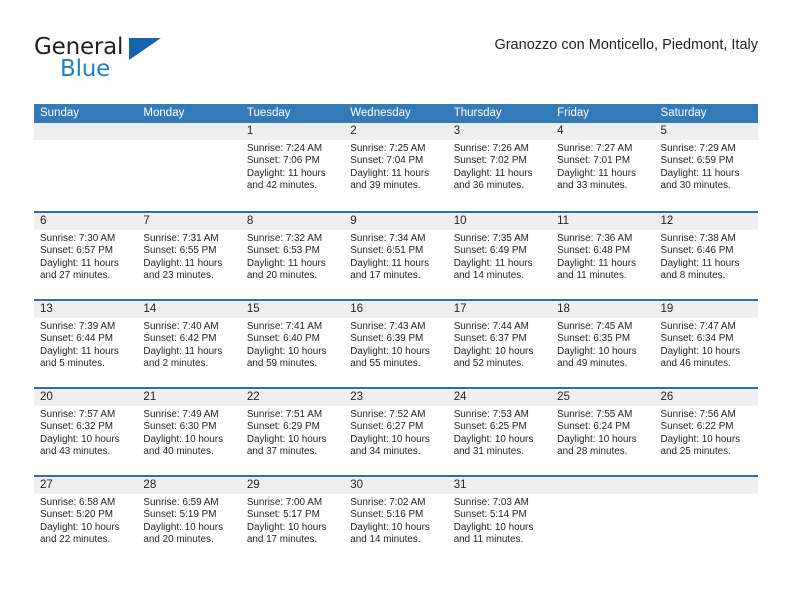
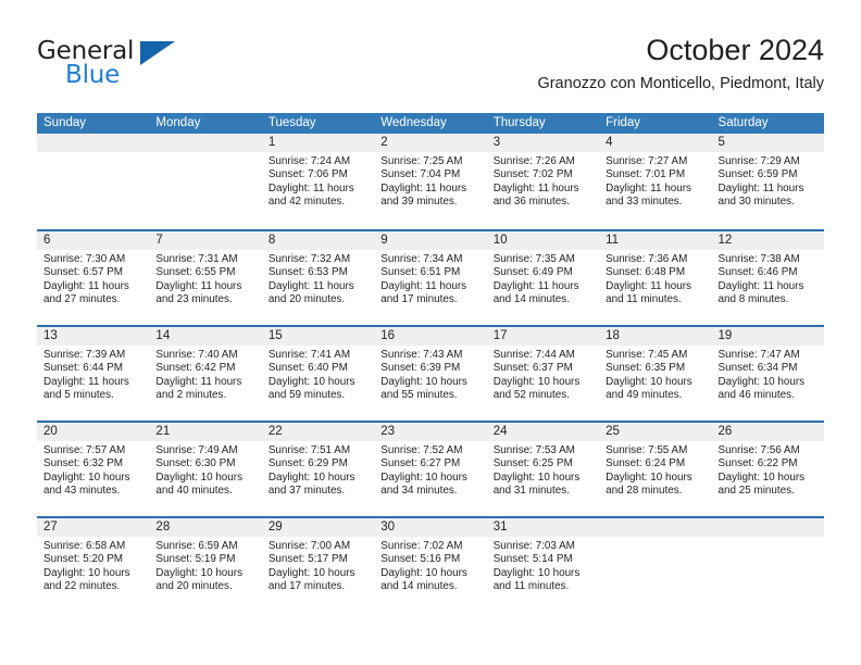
  General
  Blue
+ October 2024
  Granozzo con Monticello, Piedmont, Italy
  Sunday
  Monday
  Tuesday
  Wednesday
  Thursday
  Friday
  Saturday
  1
  Sunrise: 7:24 AM
  Sunset: 7:06 PM
  Daylight: 11 hours
  and 42 minutes.
  2
  Sunrise: 7:25 AM
  Sunset: 7:04 PM
  Daylight: 11 hours
  and 39 minutes.
  3
  Sunrise: 7:26 AM
  Sunset: 7:02 PM
  Daylight: 11 hours
  and 36 minutes.
  4
  Sunrise: 7:27 AM
  Sunset: 7:01 PM
  Daylight: 11 hours
  and 33 minutes.
  5
  Sunrise: 7:29 AM
  Sunset: 6:59 PM
  Daylight: 11 hours
  and 30 minutes.
  6
  Sunrise: 7:30 AM
  Sunset: 6:57 PM
  Daylight: 11 hours
  and 27 minutes.
  7
  Sunrise: 7:31 AM
  Sunset: 6:55 PM
  Daylight: 11 hours
  and 23 minutes.
  8
  Sunrise: 7:32 AM
  Sunset: 6:53 PM
  Daylight: 11 hours
  and 20 minutes.
  9
  Sunrise: 7:34 AM
  Sunset: 6:51 PM
  Daylight: 11 hours
  and 17 minutes.
  10
  Sunrise: 7:35 AM
  Sunset: 6:49 PM
  Daylight: 11 hours
  and 14 minutes.
  11
  Sunrise: 7:36 AM
  Sunset: 6:48 PM
  Daylight: 11 hours
  and 11 minutes.
  12
  Sunrise: 7:38 AM
  Sunset: 6:46 PM
  Daylight: 11 hours
  and 8 minutes.
  13
  Sunrise: 7:39 AM
  Sunset: 6:44 PM
  Daylight: 11 hours
  and 5 minutes.
  14
  Sunrise: 7:40 AM
  Sunset: 6:42 PM
  Daylight: 11 hours
  and 2 minutes.
  15
  Sunrise: 7:41 AM
  Sunset: 6:40 PM
  Daylight: 10 hours
  and 59 minutes.
  16
  Sunrise: 7:43 AM
  Sunset: 6:39 PM
  Daylight: 10 hours
  and 55 minutes.
  17
  Sunrise: 7:44 AM
  Sunset: 6:37 PM
  Daylight: 10 hours
  and 52 minutes.
  18
  Sunrise: 7:45 AM
  Sunset: 6:35 PM
  Daylight: 10 hours
  and 49 minutes.
  19
  Sunrise: 7:47 AM
  Sunset: 6:34 PM
  Daylight: 10 hours
  and 46 minutes.
  20
  Sunrise: 7:57 AM
  Sunset: 6:32 PM
  Daylight: 10 hours
  and 43 minutes.
  21
  Sunrise: 7:49 AM
  Sunset: 6:30 PM
  Daylight: 10 hours
  and 40 minutes.
  22
  Sunrise: 7:51 AM
  Sunset: 6:29 PM
  Daylight: 10 hours
  and 37 minutes.
  23
  Sunrise: 7:52 AM
  Sunset: 6:27 PM
  Daylight: 10 hours
  and 34 minutes.
  24
  Sunrise: 7:53 AM
  Sunset: 6:25 PM
  Daylight: 10 hours
  and 31 minutes.
  25
  Sunrise: 7:55 AM
  Sunset: 6:24 PM
  Daylight: 10 hours
  and 28 minutes.
  26
  Sunrise: 7:56 AM
  Sunset: 6:22 PM
  Daylight: 10 hours
  and 25 minutes.
  27
  Sunrise: 6:58 AM
  Sunset: 5:20 PM
  Daylight: 10 hours
  and 22 minutes.
  28
  Sunrise: 6:59 AM
  Sunset: 5:19 PM
  Daylight: 10 hours
  and 20 minutes.
  29
  Sunrise: 7:00 AM
  Sunset: 5:17 PM
  Daylight: 10 hours
  and 17 minutes.
  30
  Sunrise: 7:02 AM
  Sunset: 5:16 PM
  Daylight: 10 hours
  and 14 minutes.
  31
  Sunrise: 7:03 AM
  Sunset: 5:14 PM
  Daylight: 10 hours
  and 11 minutes.
